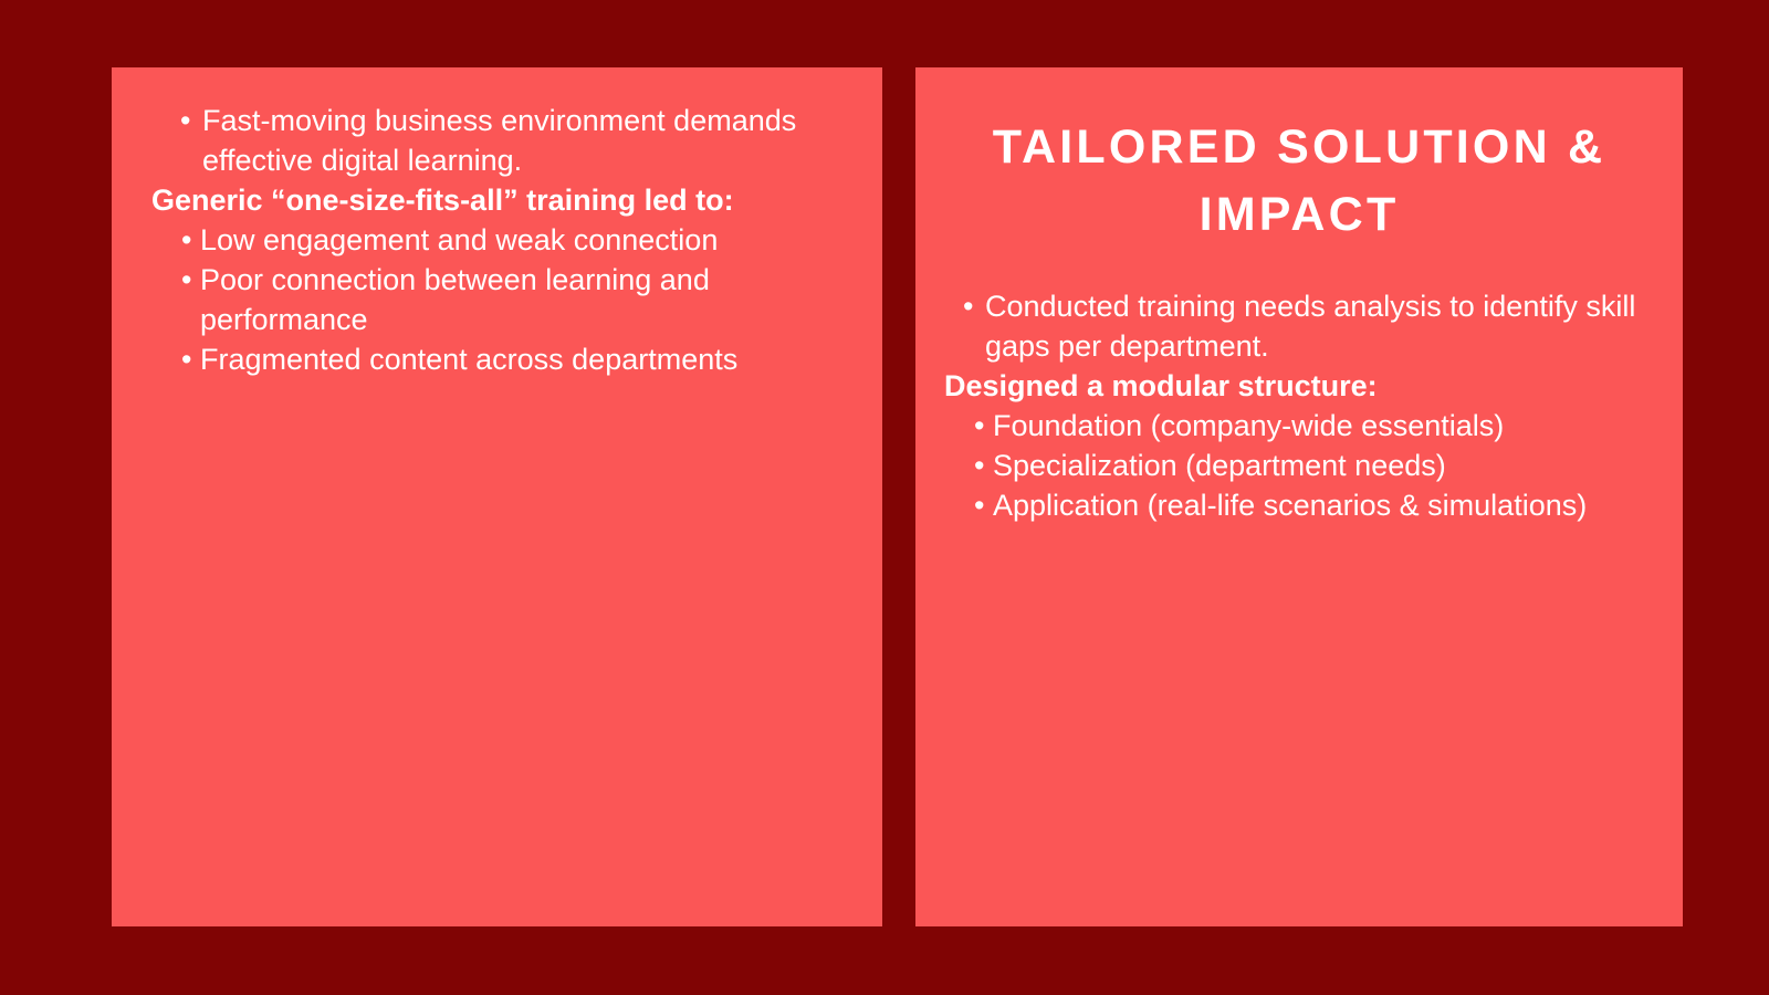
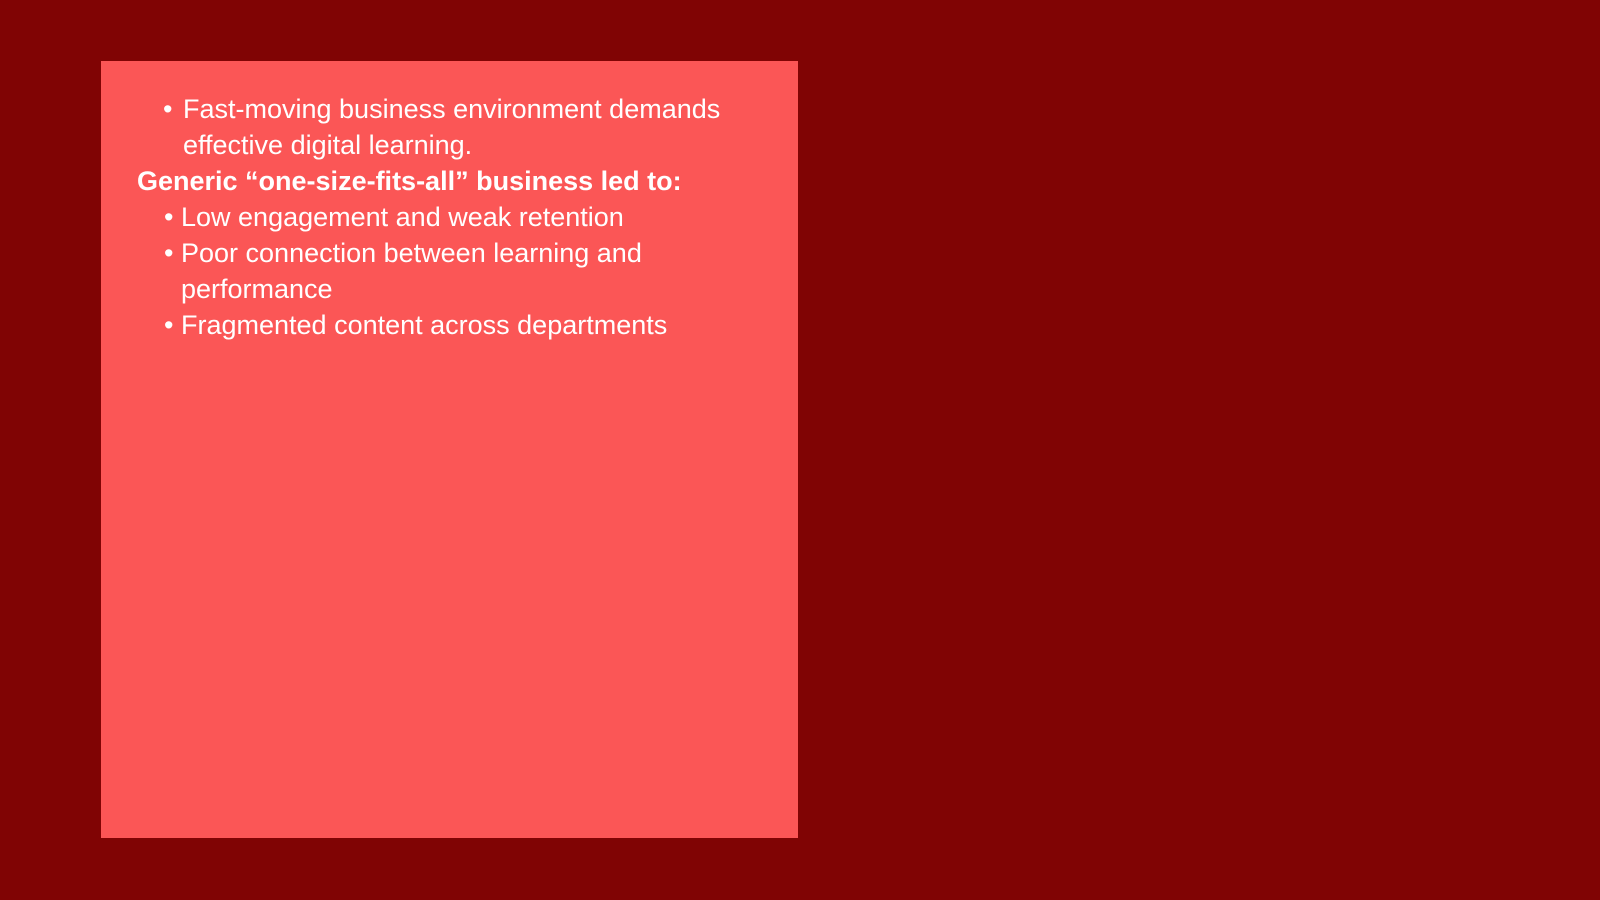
  Fast-moving business environment demands effective digital learning.
- Generic “one-size-fits-all” training led to:
+ Generic “one-size-fits-all” business led to:
- Low engagement and weak connection
+ Low engagement and weak retention
  Poor connection between learning and performance
  Fragmented content across departments
- TAILORED SOLUTION & IMPACT
- Conducted training needs analysis to identify skill gaps per department.
- Designed a modular structure:
- Foundation (company-wide essentials)
- Specialization (department needs)
- Application (real-life scenarios & simulations)
